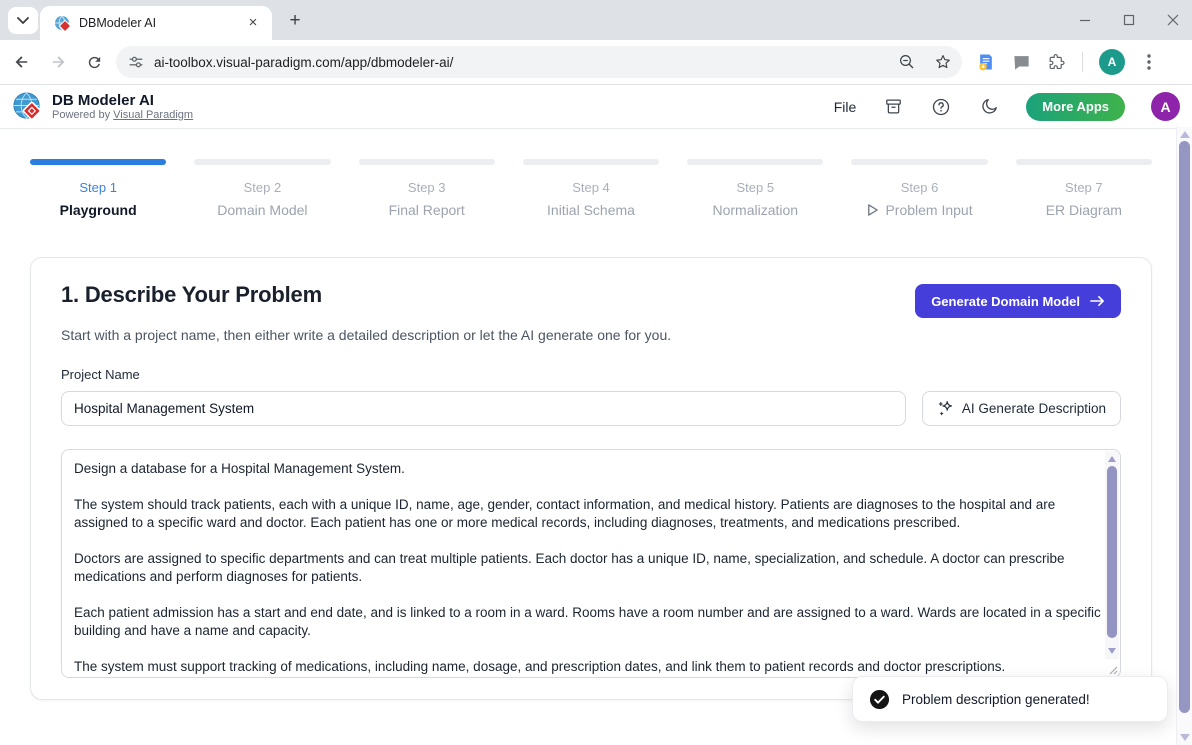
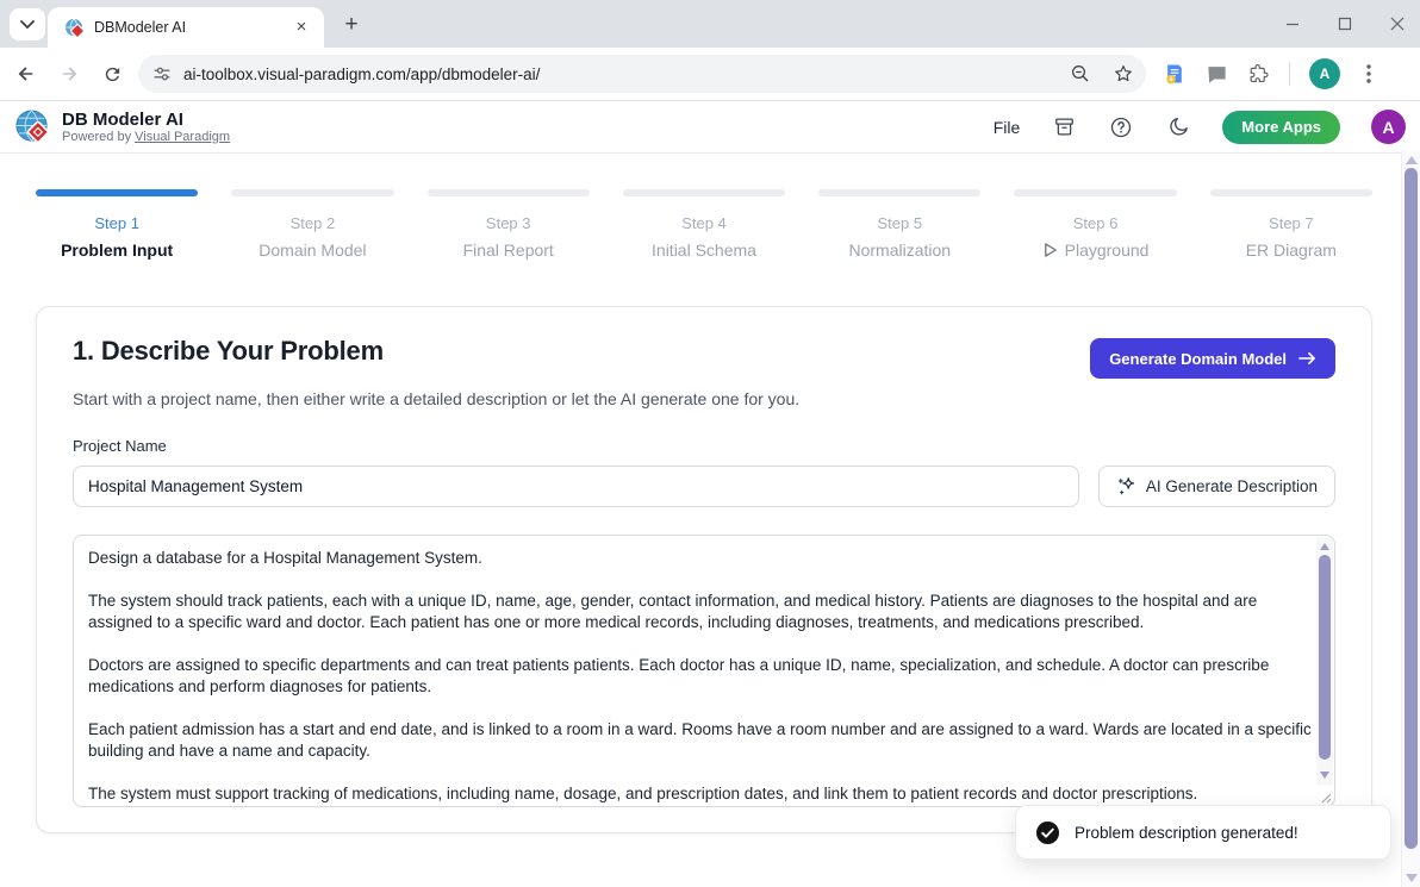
  DBModeler AI
  ×
  +
  ai-toolbox.visual-paradigm.com/app/dbmodeler-ai/
  A
  DB Modeler AI
  Powered by Visual Paradigm
  File
  More Apps
  A
  Step 1
- Playground
+ Problem Input
  Step 2
  Domain Model
  Step 3
  Final Report
  Step 4
  Initial Schema
  Step 5
  Normalization
  Step 6
- Problem Input
+ Playground
  Step 7
  ER Diagram
  1. Describe Your Problem
  Generate Domain Model
  Start with a project name, then either write a detailed description or let the AI generate one for you.
  Project Name
  Hospital Management System
  AI Generate Description
  Design a database for a Hospital Management System.
  The system should track patients, each with a unique ID, name, age, gender, contact information, and medical history. Patients are diagnoses to the hospital and are assigned to a specific ward and doctor. Each patient has one or more medical records, including diagnoses, treatments, and medications prescribed.
- Doctors are assigned to specific departments and can treat multiple patients. Each doctor has a unique ID, name, specialization, and schedule. A doctor can prescribe medications and perform diagnoses for patients.
+ Doctors are assigned to specific departments and can treat patients patients. Each doctor has a unique ID, name, specialization, and schedule. A doctor can prescribe medications and perform diagnoses for patients.
  Each patient admission has a start and end date, and is linked to a room in a ward. Rooms have a room number and are assigned to a ward. Wards are located in a specific building and have a name and capacity.
  The system must support tracking of medications, including name, dosage, and prescription dates, and link them to patient records and doctor prescriptions.
  Problem description generated!
